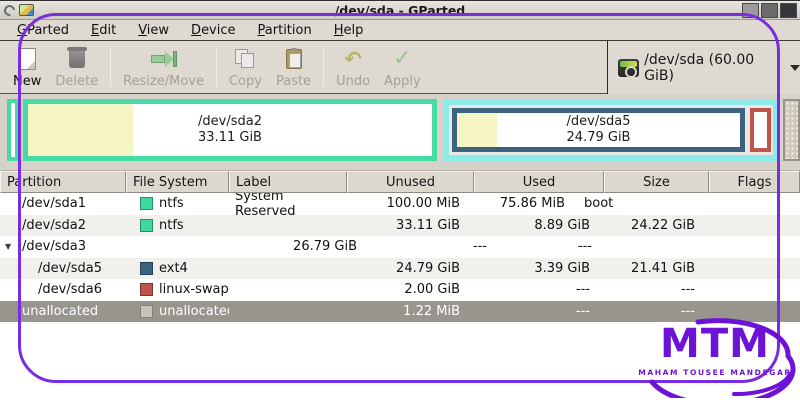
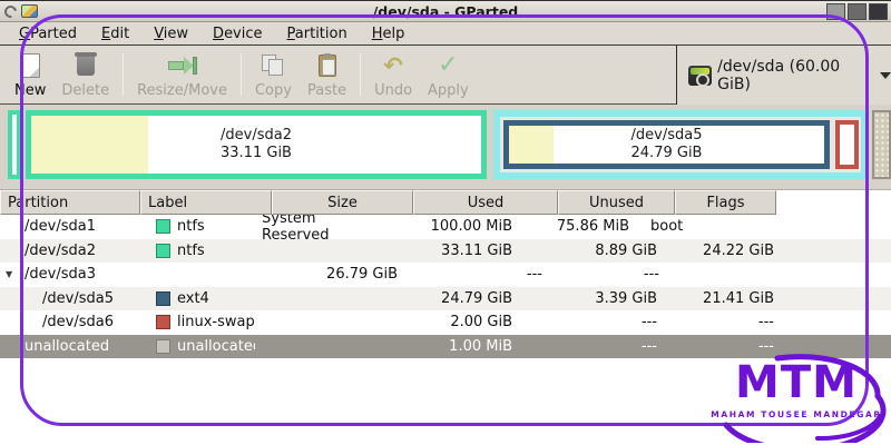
  /dev/sda - GParted
  GParted
  Edit
  View
  Device
  Partition
  Help
  New
  Delete
  Resize/Move
  Copy
  Paste
  ↶
  Undo
  ✓
  Apply
  /dev/sda (60.00 GiB)
  /dev/sda2
  33.11 GiB
  /dev/sda5
  24.79 GiB
  Partition
- File System
  Label
- Unused
+ Size
  Used
- Size
+ Unused
  Flags
  /dev/sda1
  ntfs
  System Reserved
  100.00 MiB
  75.86 MiB
  boot
  /dev/sda2
  ntfs
  33.11 GiB
  8.89 GiB
  24.22 GiB
  ▼
  /dev/sda3
  26.79 GiB
  ---
  ---
  /dev/sda5
  ext4
  24.79 GiB
  3.39 GiB
  21.41 GiB
  /dev/sda6
  linux-swap
  2.00 GiB
  ---
  ---
  unallocated
  unallocate
- 1.22 MiB
+ 1.00 MiB
  ---
  ---
  MTM
  MAHAM TOUSEE MANDEGAR
